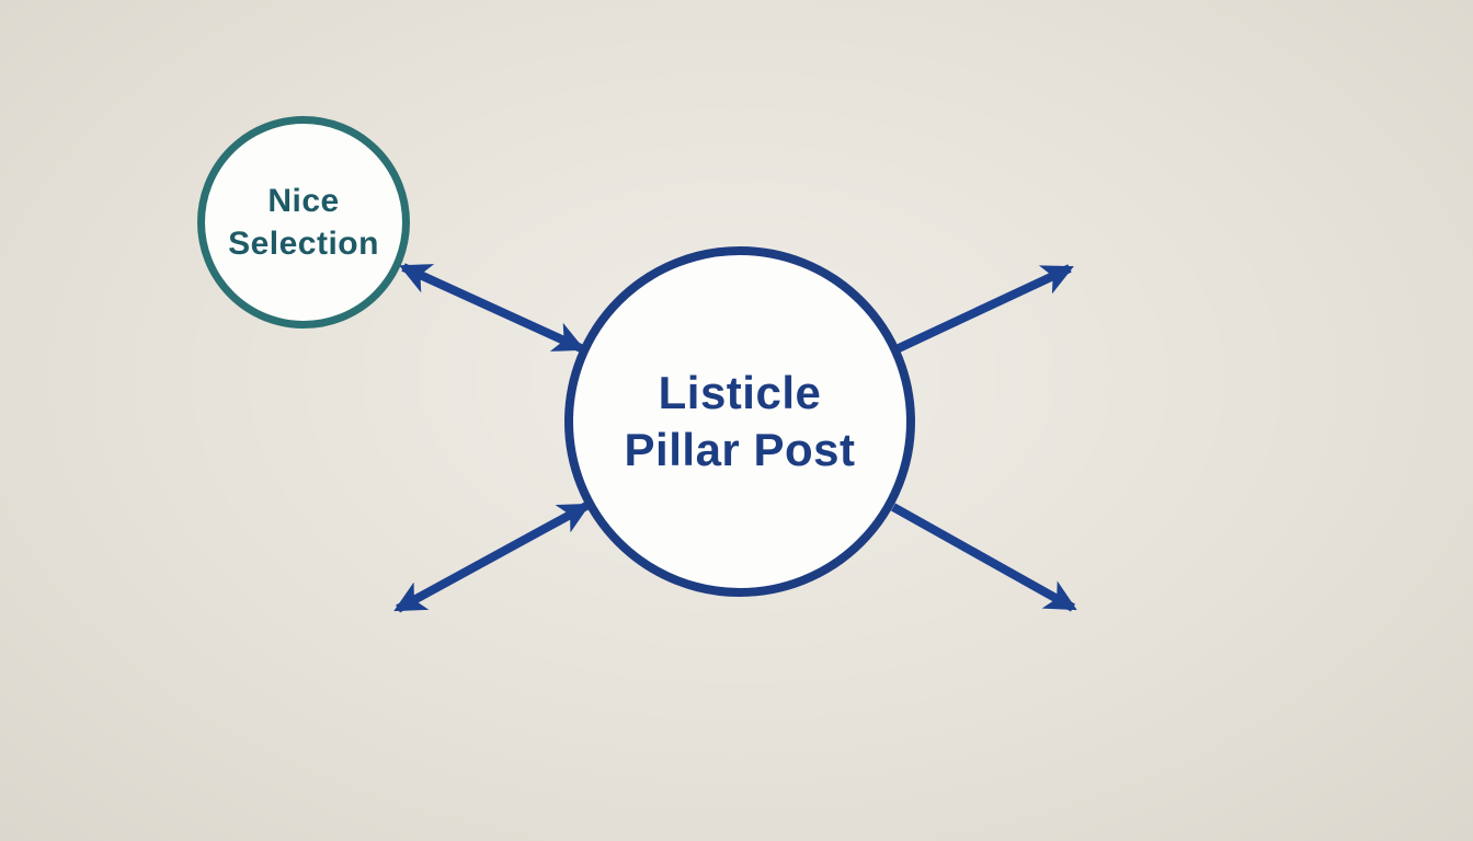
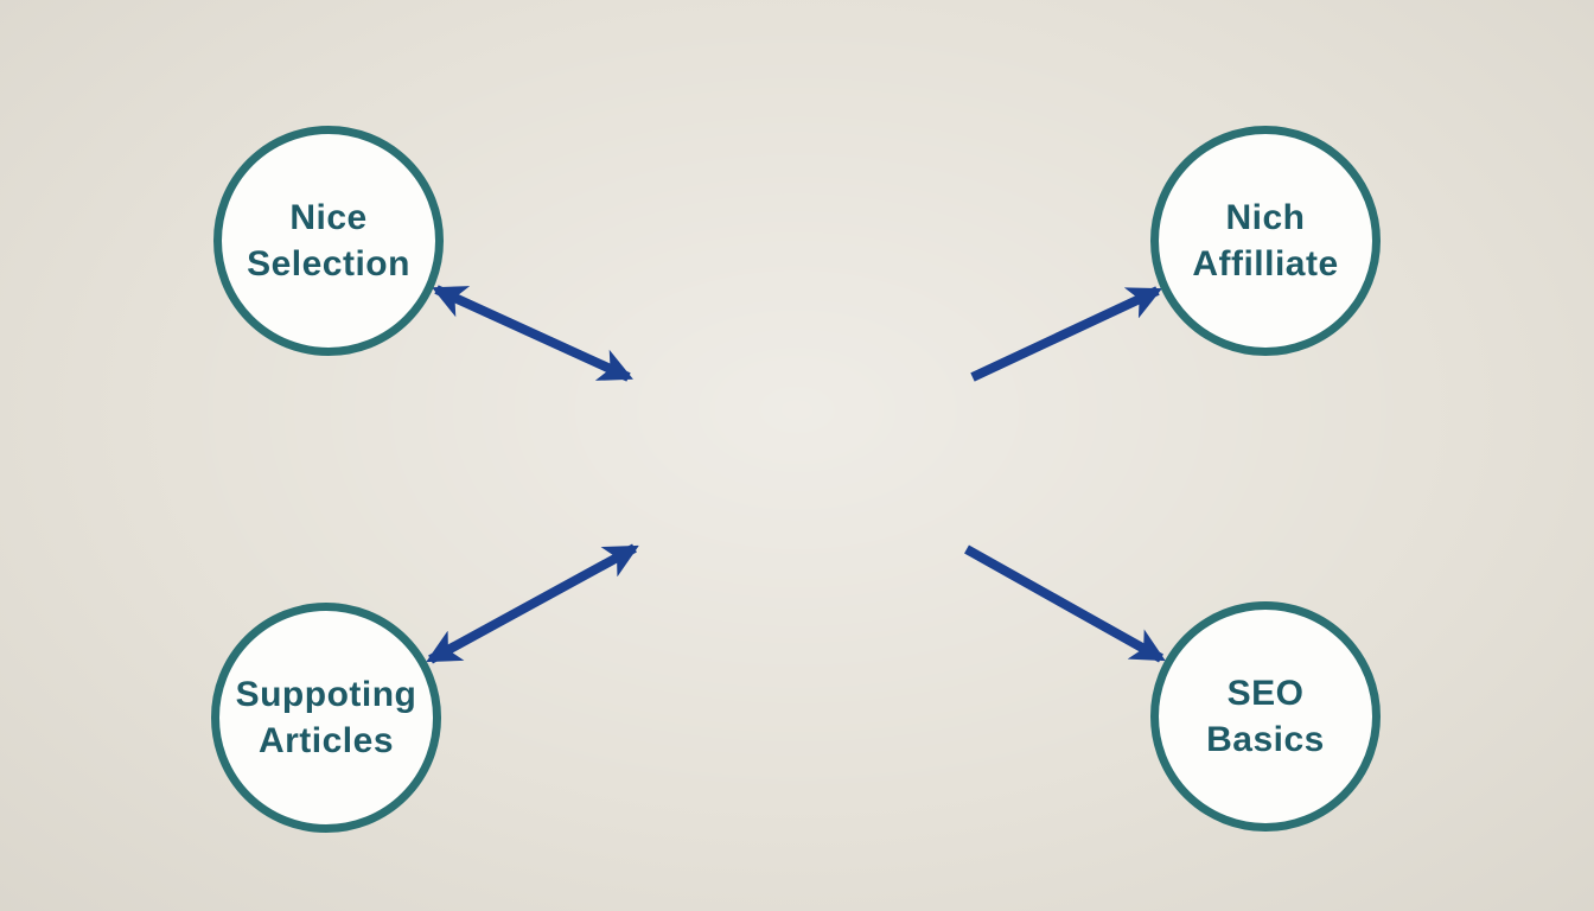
- Listicle
- Pillar Post
  Nice
  Selection
+ Nich
+ Affilliate
+ Suppoting
+ Articles
+ SEO
+ Basics
